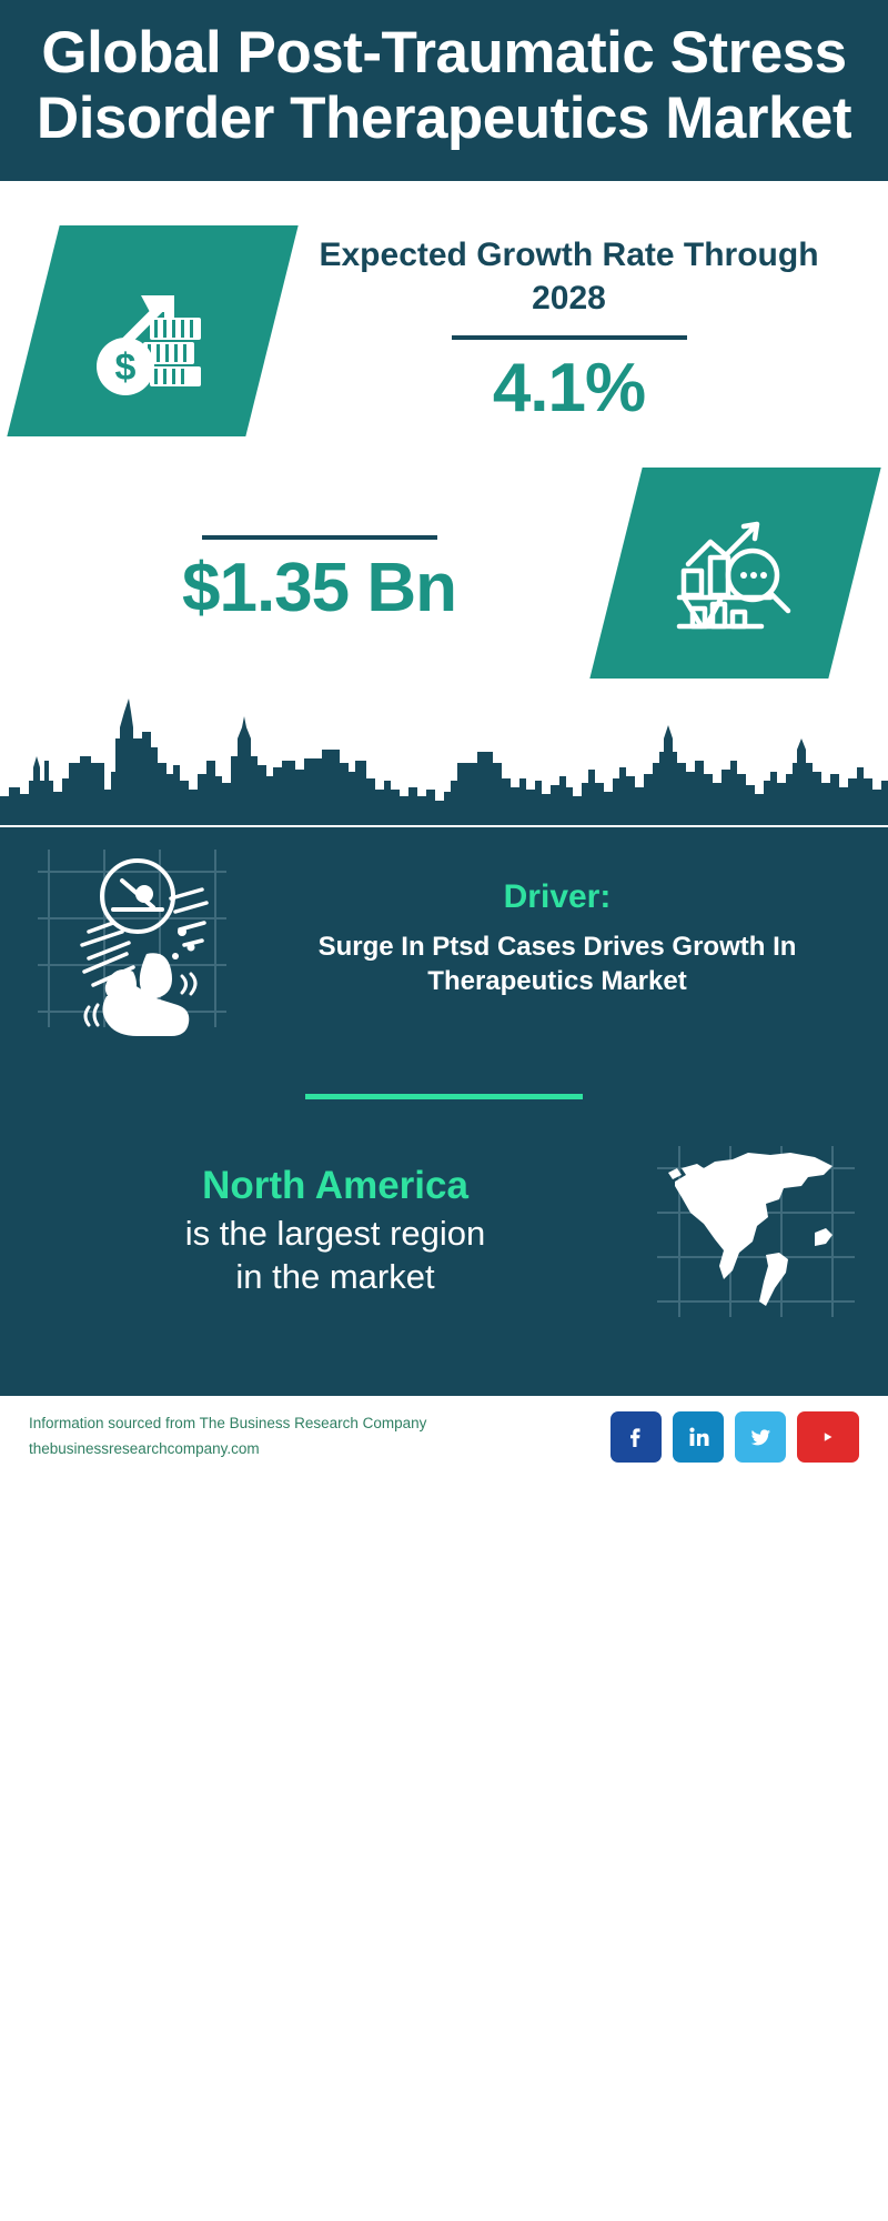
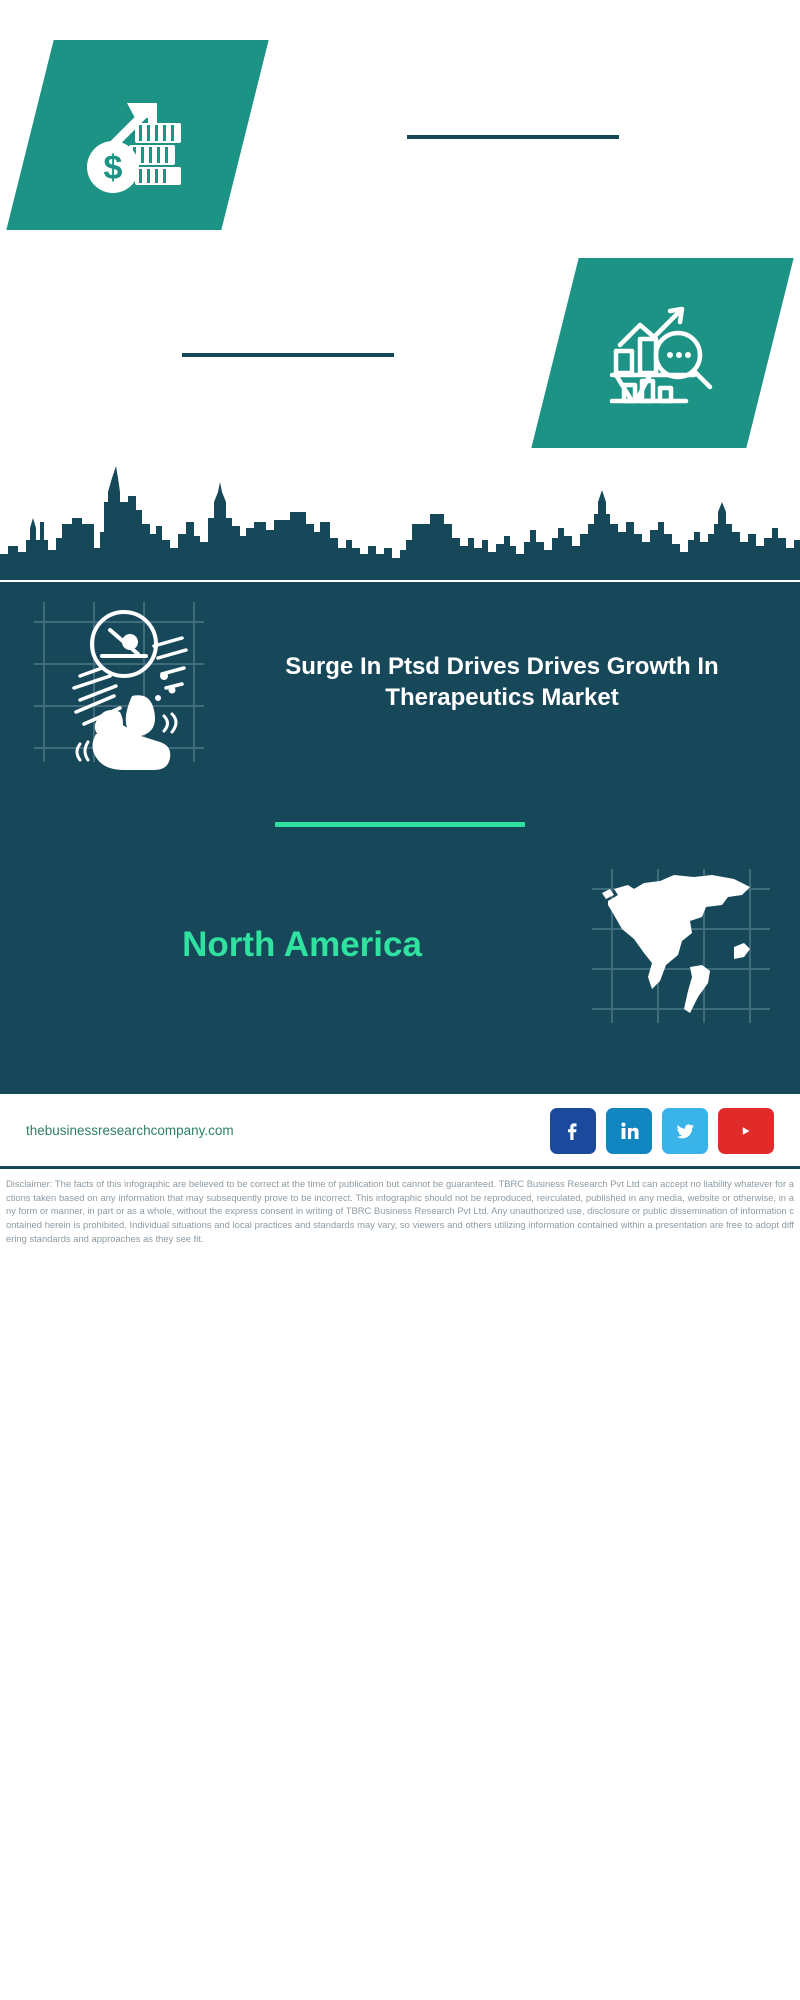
- Global Post-Traumatic Stress Disorder Therapeutics Market
- Expected Growth Rate Through 2028
- 4.1%
- $1.35 Bn
- Driver:
- Surge In Ptsd Cases Drives Growth In Therapeutics Market
+ Surge In Ptsd Drives Drives Growth In Therapeutics Market
  North America
- is the largest region
- in the market
- Information sourced from The Business Research Company
  thebusinessresearchcompany.com
+ Disclaimer: The facts of this infographic are believed to be correct at the time of publication but cannot be guaranteed. TBRC Business Research Pvt Ltd can accept no liability whatever for actions taken based on any information that may subsequently prove to be incorrect. This infographic should not be reproduced, reirculated, published in any media, website or otherwise, in any form or manner, in part or as a whole, without the express consent in writing of TBRC Business Research Pvt Ltd. Any unauthorized use, disclosure or public dissemination of information contained herein is prohibited. Individual situations and local practices and standards may vary, so viewers and others utilizing information contained within a presentation are free to adopt differing standards and approaches as they see fit.
